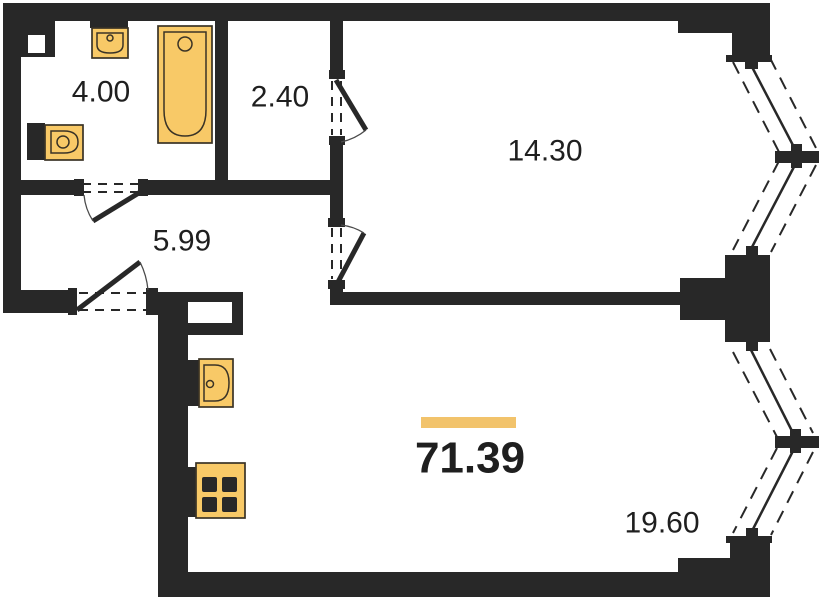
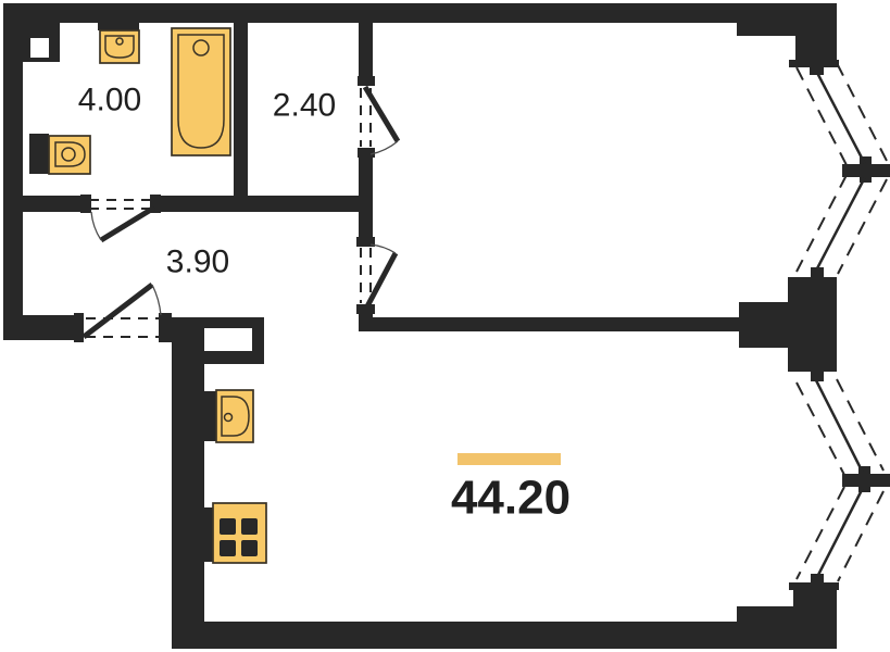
  4.00
  2.40
- 14.30
- 5.99
+ 3.90
- 19.60
- 71.39
+ 44.20
